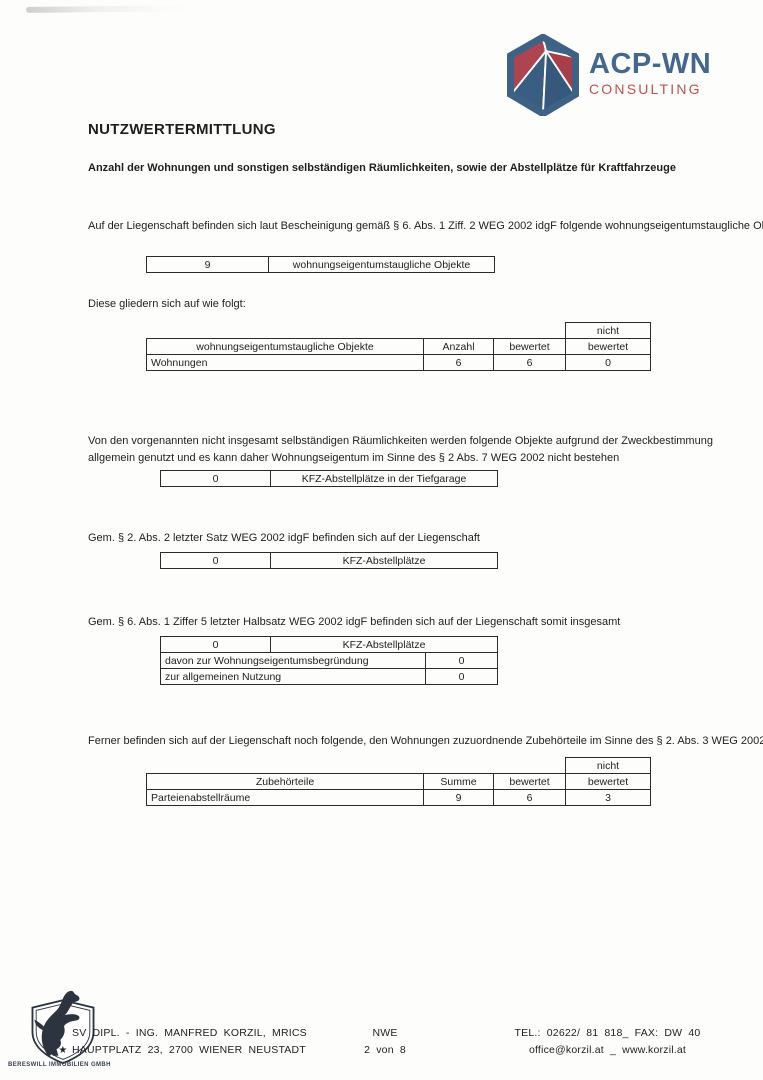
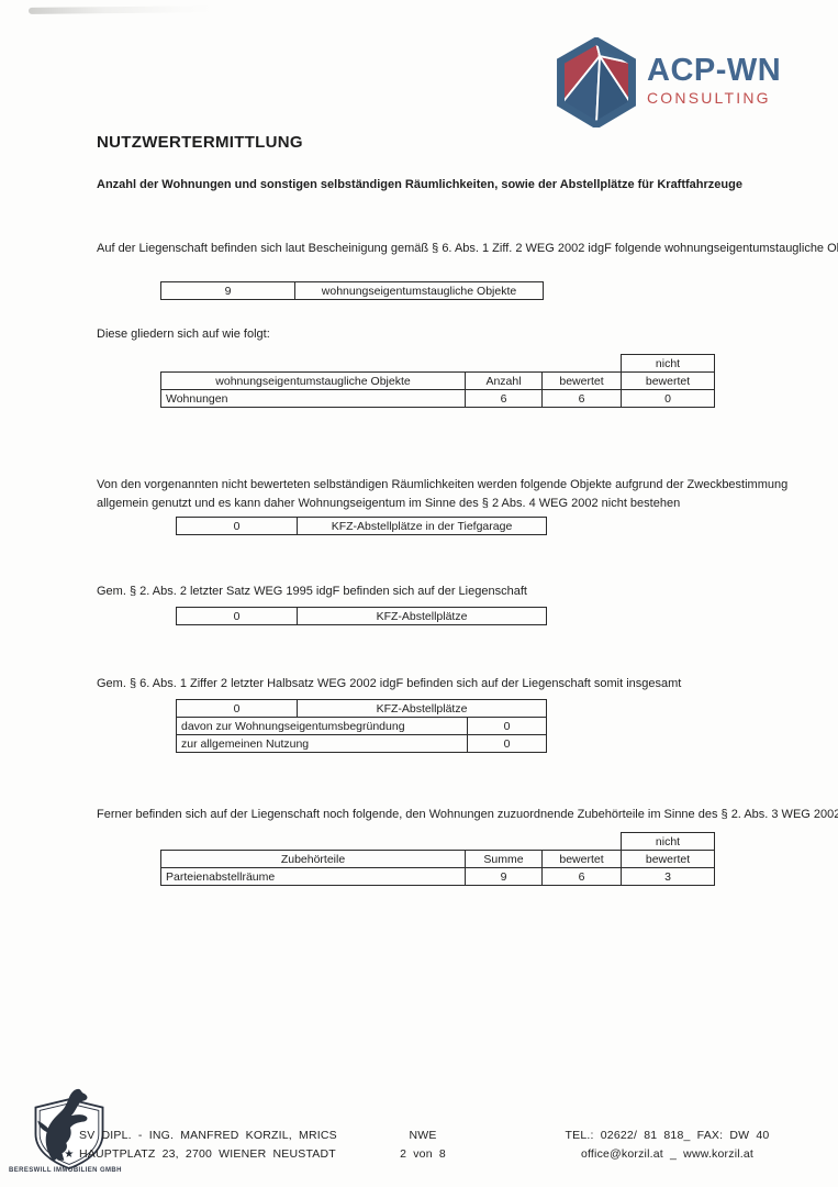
  ACP-WN
  CONSULTING
  NUTZWERTERMITTLUNG
  Anzahl der Wohnungen und sonstigen selbständigen Räumlichkeiten, sowie der Abstellplätze für Kraftfahrzeuge
  Auf der Liegenschaft befinden sich laut Bescheinigung gemäß § 6. Abs. 1 Ziff. 2 WEG 2002 idgF folgende wohnungseigentumstaugliche O
  9	wohnungseigentumstaugliche Objekte
  Diese gliedern sich auf wie folgt:
  			nicht
  wohnungseigentumstaugliche Objekte	Anzahl	bewertet	bewertet
  Wohnungen	6	6	0
- Von den vorgenannten nicht insgesamt selbständigen Räumlichkeiten werden folgende Objekte aufgrund der Zweckbestimmung
+ Von den vorgenannten nicht bewerteten selbständigen Räumlichkeiten werden folgende Objekte aufgrund der Zweckbestimmung
- allgemein genutzt und es kann daher Wohnungseigentum im Sinne des § 2 Abs. 7 WEG 2002 nicht bestehen
+ allgemein genutzt und es kann daher Wohnungseigentum im Sinne des § 2 Abs. 4 WEG 2002 nicht bestehen
  0	KFZ-Abstellplätze in der Tiefgarage
- Gem. § 2. Abs. 2 letzter Satz WEG 2002 idgF befinden sich auf der Liegenschaft
+ Gem. § 2. Abs. 2 letzter Satz WEG 1995 idgF befinden sich auf der Liegenschaft
  0	KFZ-Abstellplätze
- Gem. § 6. Abs. 1 Ziffer 5 letzter Halbsatz WEG 2002 idgF befinden sich auf der Liegenschaft somit insgesamt
+ Gem. § 6. Abs. 1 Ziffer 2 letzter Halbsatz WEG 2002 idgF befinden sich auf der Liegenschaft somit insgesamt
  0	KFZ-Abstellplätze
  davon zur Wohnungseigentumsbegründung	0
  zur allgemeinen Nutzung	0
  Ferner befinden sich auf der Liegenschaft noch folgende, den Wohnungen zuzuordnende Zubehörteile im Sinne des § 2. Abs. 3 WEG 2002
  			nicht
  Zubehörteile	Summe	bewertet	bewertet
  Parteienabstellräume	9	6	3
  ★
  SV DIPL. - ING. MANFRED KORZIL, MRICS
  HAUPTPLATZ 23, 2700 WIENER NEUSTADT
  NWE
  2 von 8
  TEL.: 02622/ 81 818_ FAX: DW 40
  office@korzil.at _ www.korzil.at
